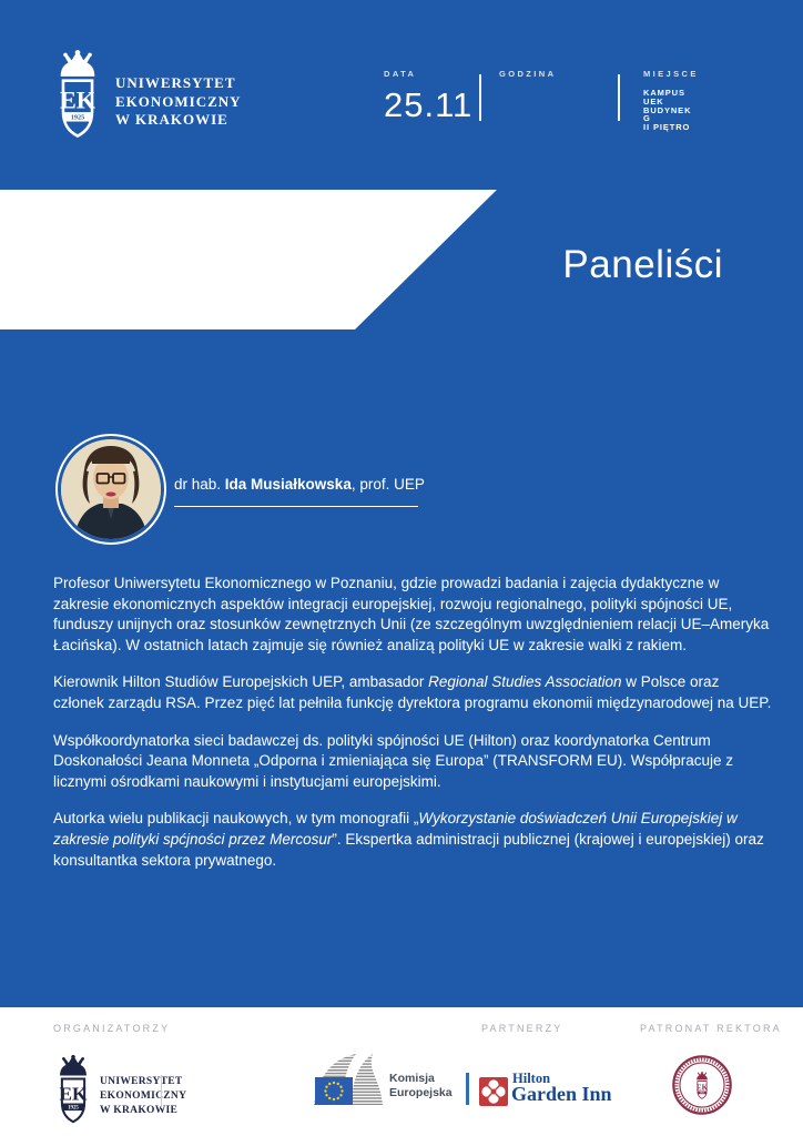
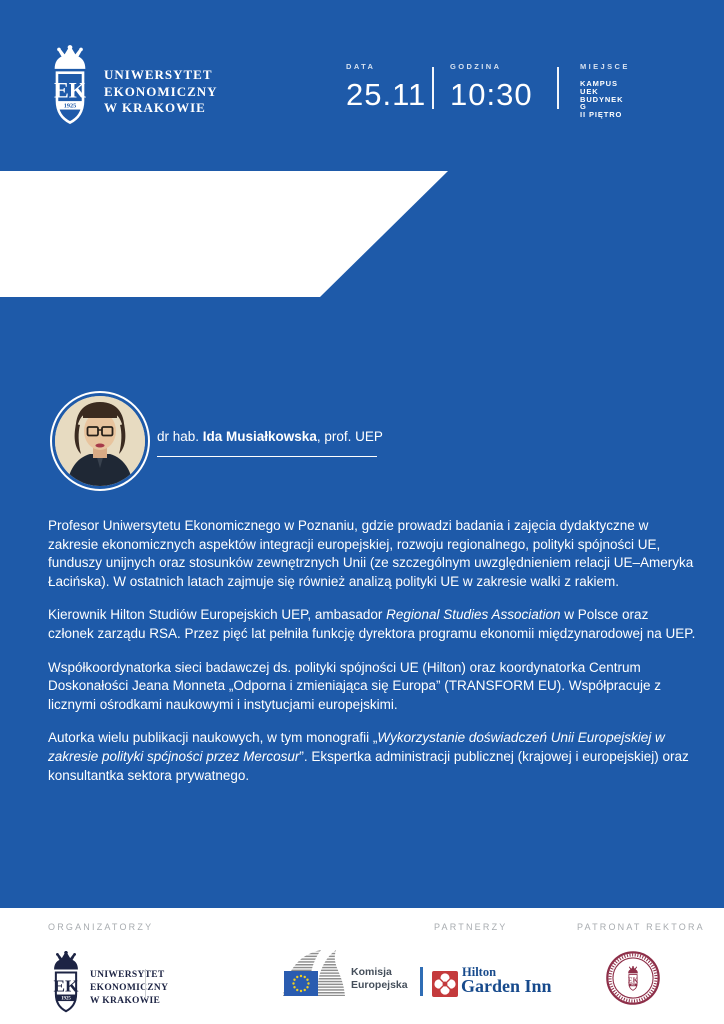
  UNIWERSYTET
  EKONOMICZNY
  W KRAKOWIE
  DATA
  25.11
  GODZINA
+ 10:30
  MIEJSCE
  KAMPUS UEK
  BUDYNEK G
  II PIĘTRO
- Paneliści
  dr hab. Ida Musiałkowska, prof. UEP
  Profesor Uniwersytetu Ekonomicznego w Poznaniu, gdzie prowadzi badania i zajęcia dydaktyczne w zakresie ekonomicznych aspektów integracji europejskiej, rozwoju regionalnego, polityki spójności UE, funduszy unijnych oraz stosunków zewnętrznych Unii (ze szczególnym uwzględnieniem relacji UE–Ameryka Łacińska). W ostatnich latach zajmuje się również analizą polityki UE w zakresie walki z rakiem.
  Kierownik Hilton Studiów Europejskich UEP, ambasador Regional Studies Association w Polsce oraz członek zarządu RSA. Przez pięć lat pełniła funkcję dyrektora programu ekonomii międzynarodowej na UEP.
  Współkoordynatorka sieci badawczej ds. polityki spójności UE (Hilton) oraz koordynatorka Centrum Doskonałości Jeana Monneta „Odporna i zmieniająca się Europa” (TRANSFORM EU). Współpracuje z licznymi ośrodkami naukowymi i instytucjami europejskimi.
  Autorka wielu publikacji naukowych, w tym monografii „Wykorzystanie doświadczeń Unii Europejskiej w zakresie polityki spćjności przez Mercosur”. Ekspertka administracji publicznej (krajowej i europejskiej) oraz konsultantka sektora prywatnego.
  ORGANIZATORZY
  PARTNERZY
  PATRONAT REKTORA
  UNIWERSYTET
  EKONOMICZNY
  W KRAKOWIE
  Komisja
  Europejska
  Hilton
  Garden Inn
